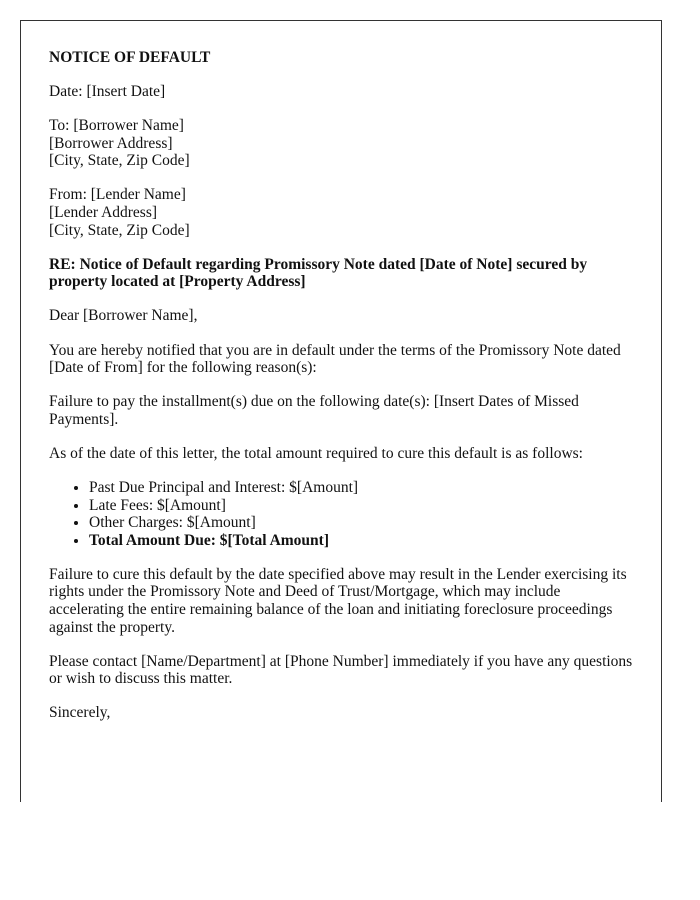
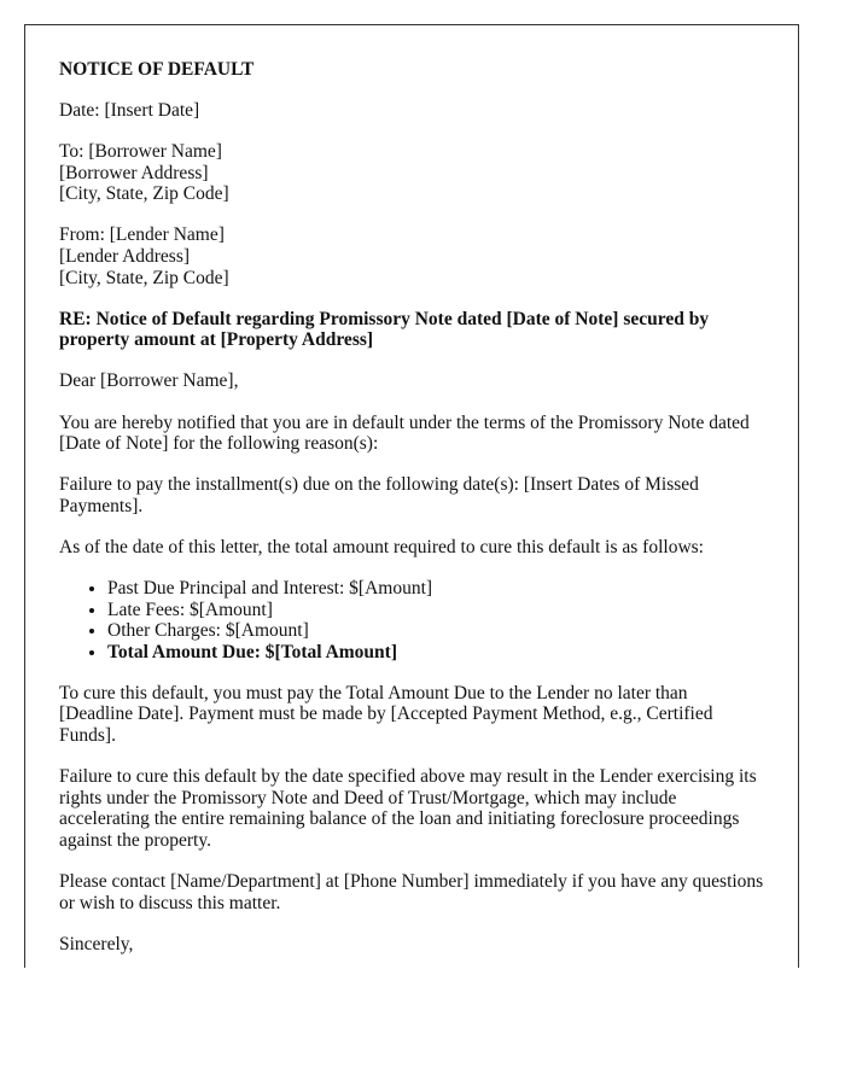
  NOTICE OF DEFAULT
  Date: [Insert Date]
  To: [Borrower Name]
  [Borrower Address]
  [City, State, Zip Code]
  From: [Lender Name]
  [Lender Address]
  [City, State, Zip Code]
- RE: Notice of Default regarding Promissory Note dated [Date of Note] secured by property located at [Property Address]
+ RE: Notice of Default regarding Promissory Note dated [Date of Note] secured by property amount at [Property Address]
  Dear [Borrower Name],
- You are hereby notified that you are in default under the terms of the Promissory Note dated [Date of From] for the following reason(s):
+ You are hereby notified that you are in default under the terms of the Promissory Note dated [Date of Note] for the following reason(s):
  Failure to pay the installment(s) due on the following date(s): [Insert Dates of Missed Payments].
  As of the date of this letter, the total amount required to cure this default is as follows:
  Past Due Principal and Interest: $[Amount]
  Late Fees: $[Amount]
  Other Charges: $[Amount]
  Total Amount Due: $[Total Amount]
+ To cure this default, you must pay the Total Amount Due to the Lender no later than [Deadline Date]. Payment must be made by [Accepted Payment Method, e.g., Certified Funds].
  Failure to cure this default by the date specified above may result in the Lender exercising its rights under the Promissory Note and Deed of Trust/Mortgage, which may include accelerating the entire remaining balance of the loan and initiating foreclosure proceedings against the property.
  Please contact [Name/Department] at [Phone Number] immediately if you have any questions or wish to discuss this matter.
  Sincerely,
